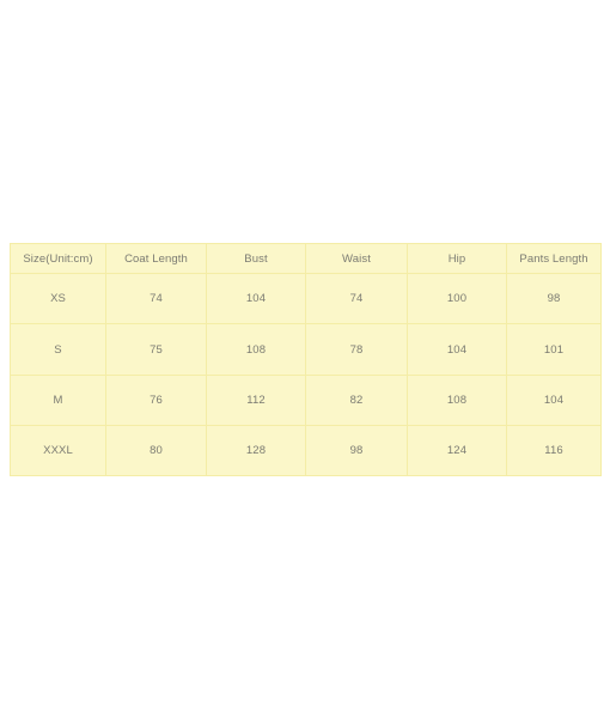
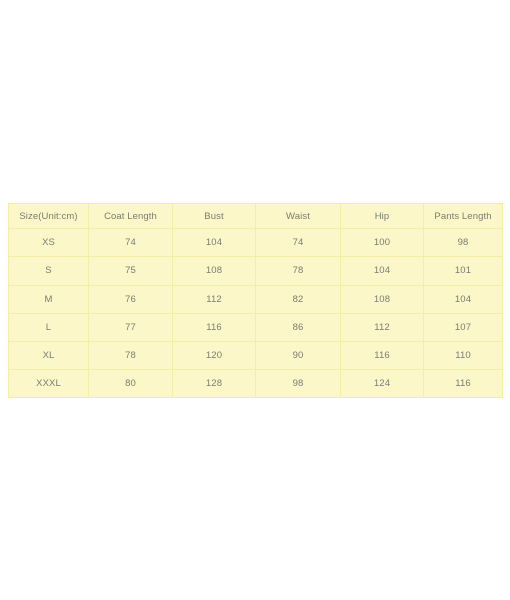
  Size(Unit:cm)	Coat Length	Bust	Waist	Hip	Pants Length
  XS	74	104	74	100	98
  S	75	108	78	104	101
  M	76	112	82	108	104
+ L	77	116	86	112	107
+ XL	78	120	90	116	110
  XXXL	80	128	98	124	116
